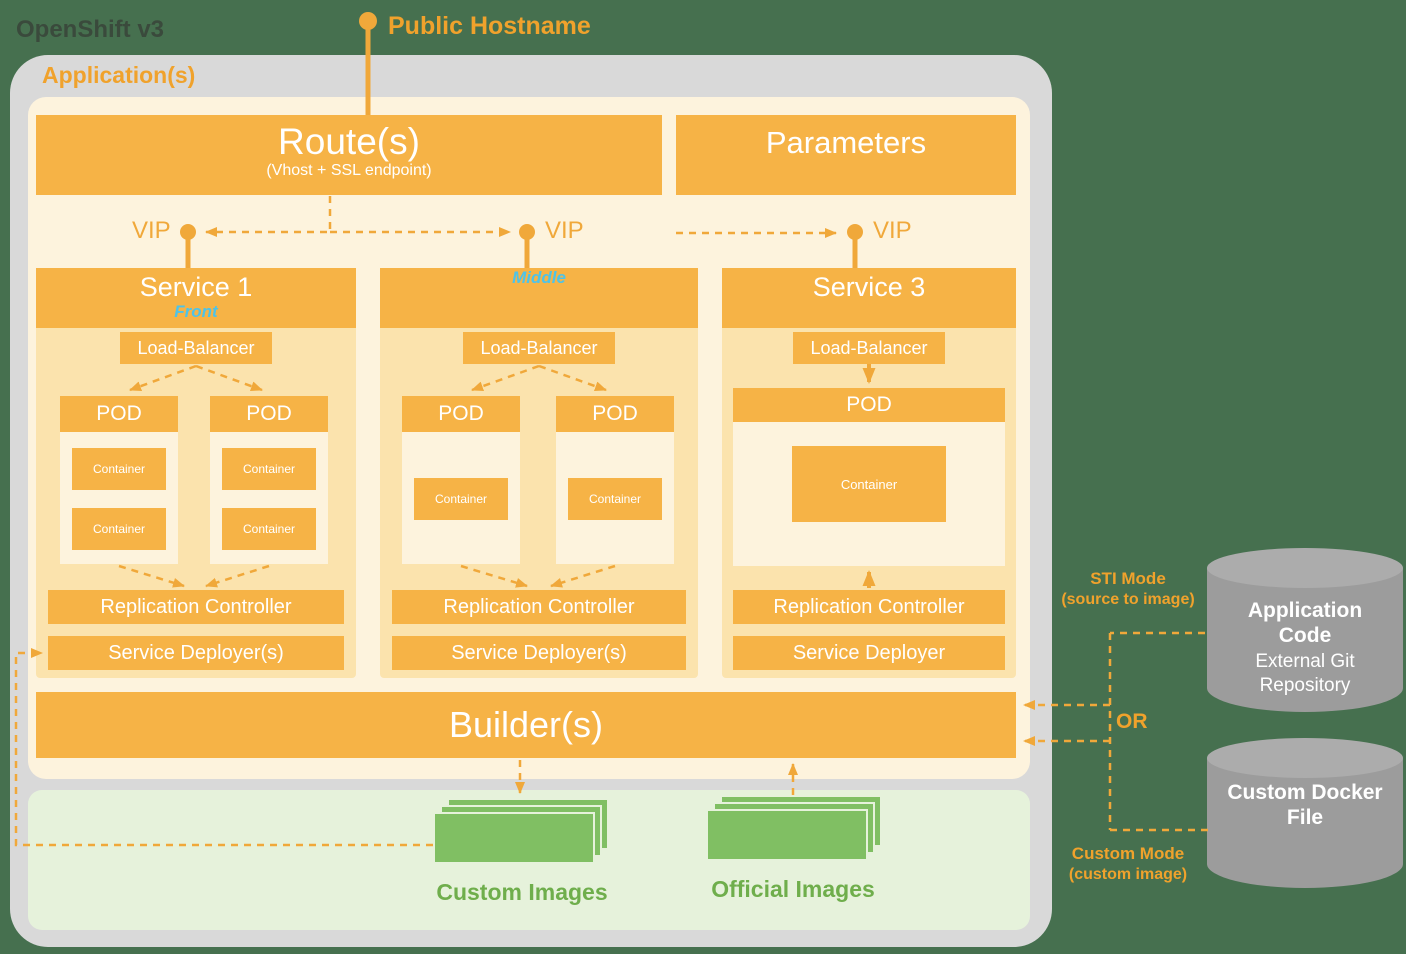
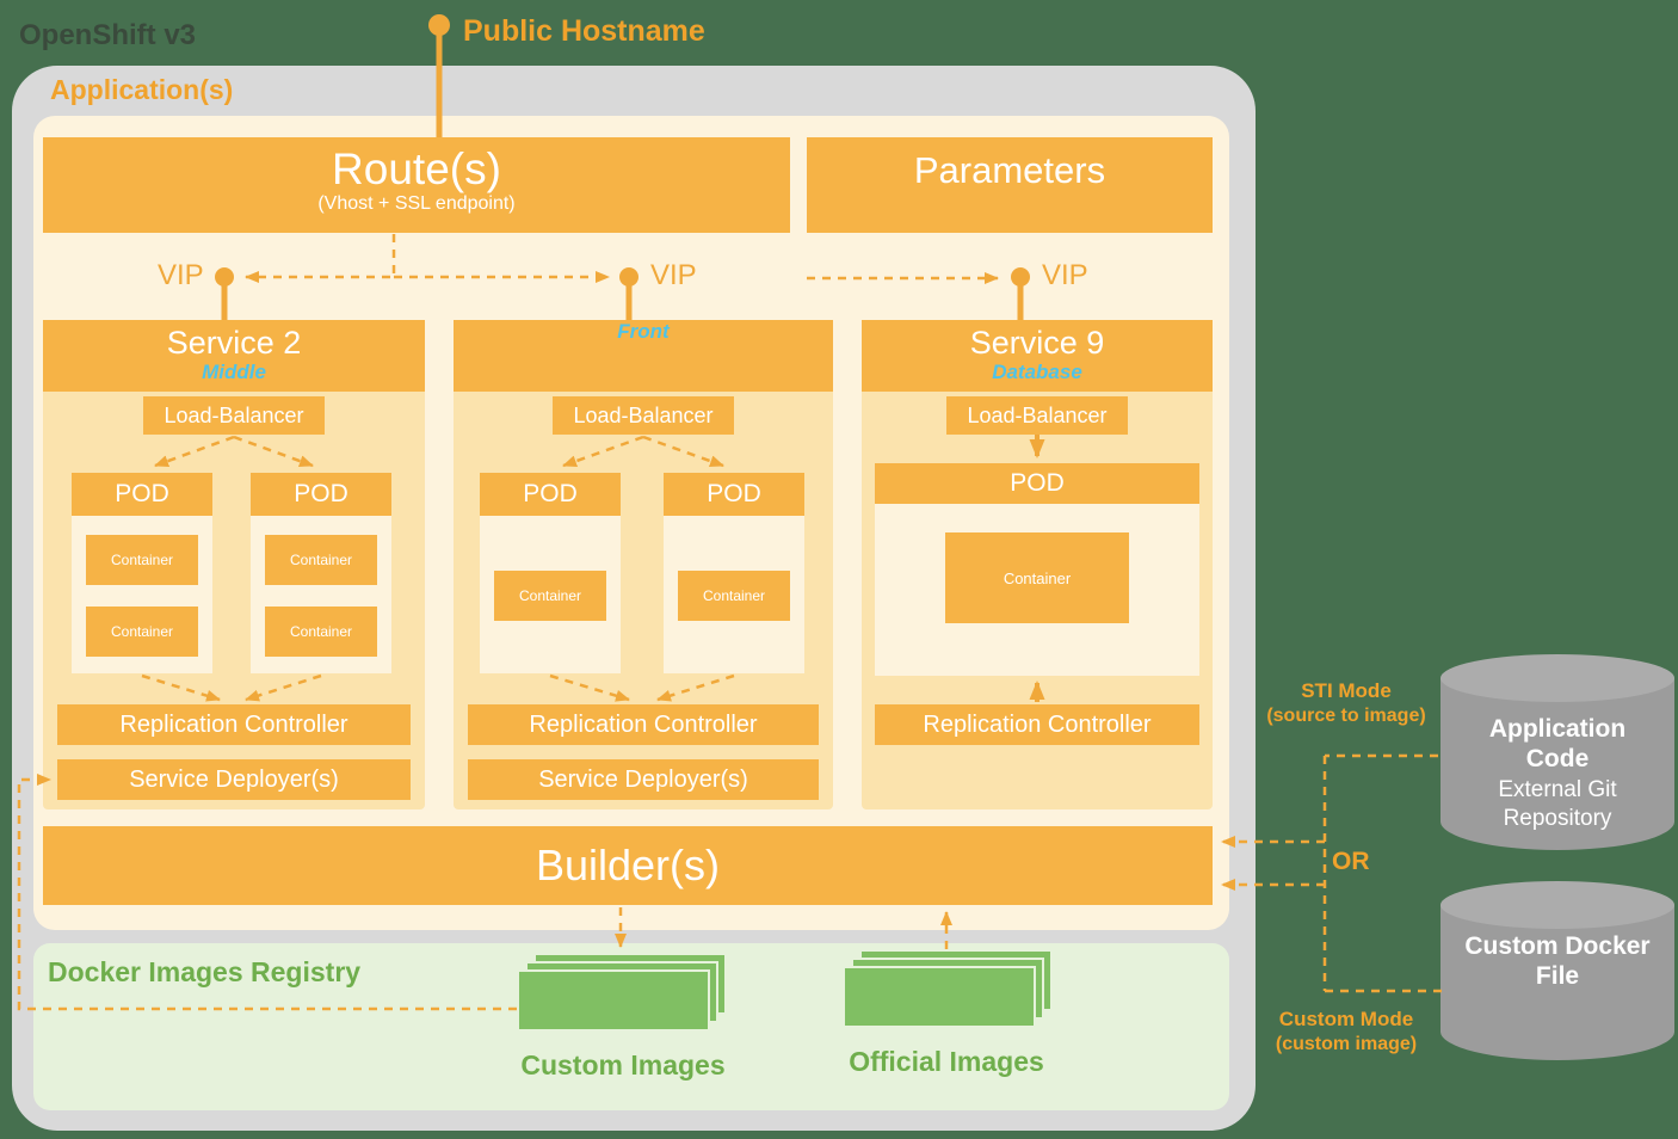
  OpenShift v3
  Public Hostname
  Application(s)
  Route(s)
  (Vhost + SSL endpoint)
  Parameters
  VIP
  VIP
  VIP
- Service 1
+ Service 2
- Front
+ Middle
  Load-Balancer
  POD
  Container
  Container
  POD
  Container
  Container
  Replication Controller
  Service Deployer(s)
- Middle
+ Front
  Load-Balancer
  POD
  Container
  POD
  Container
  Replication Controller
  Service Deployer(s)
- Service 3
+ Service 9
+ Database
  Load-Balancer
  POD
  Container
  Replication Controller
- Service Deployer
  Builder(s)
+ Docker Images Registry
  Custom Images
  Official Images
  STI Mode
  (source to image)
  OR
  Custom Mode
  (custom image)
  Application Code
  External Git Repository
  Custom Docker File
